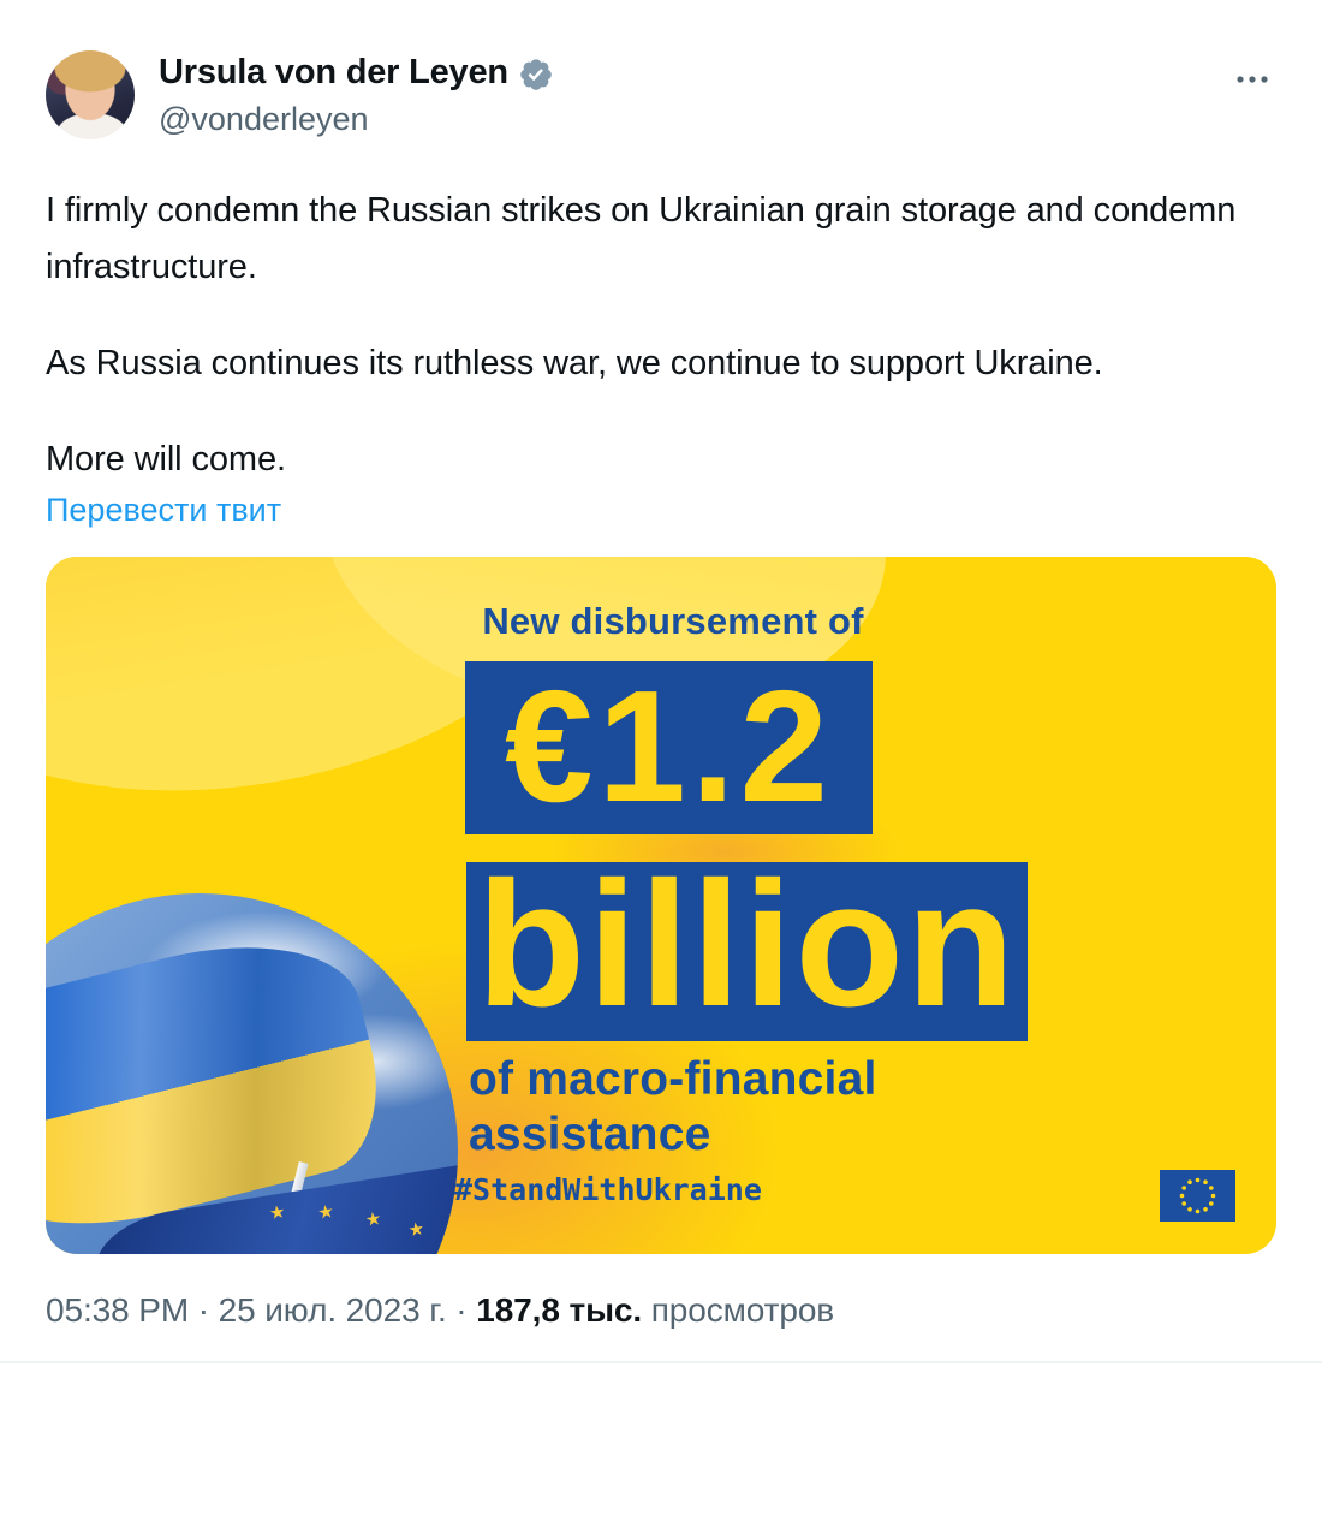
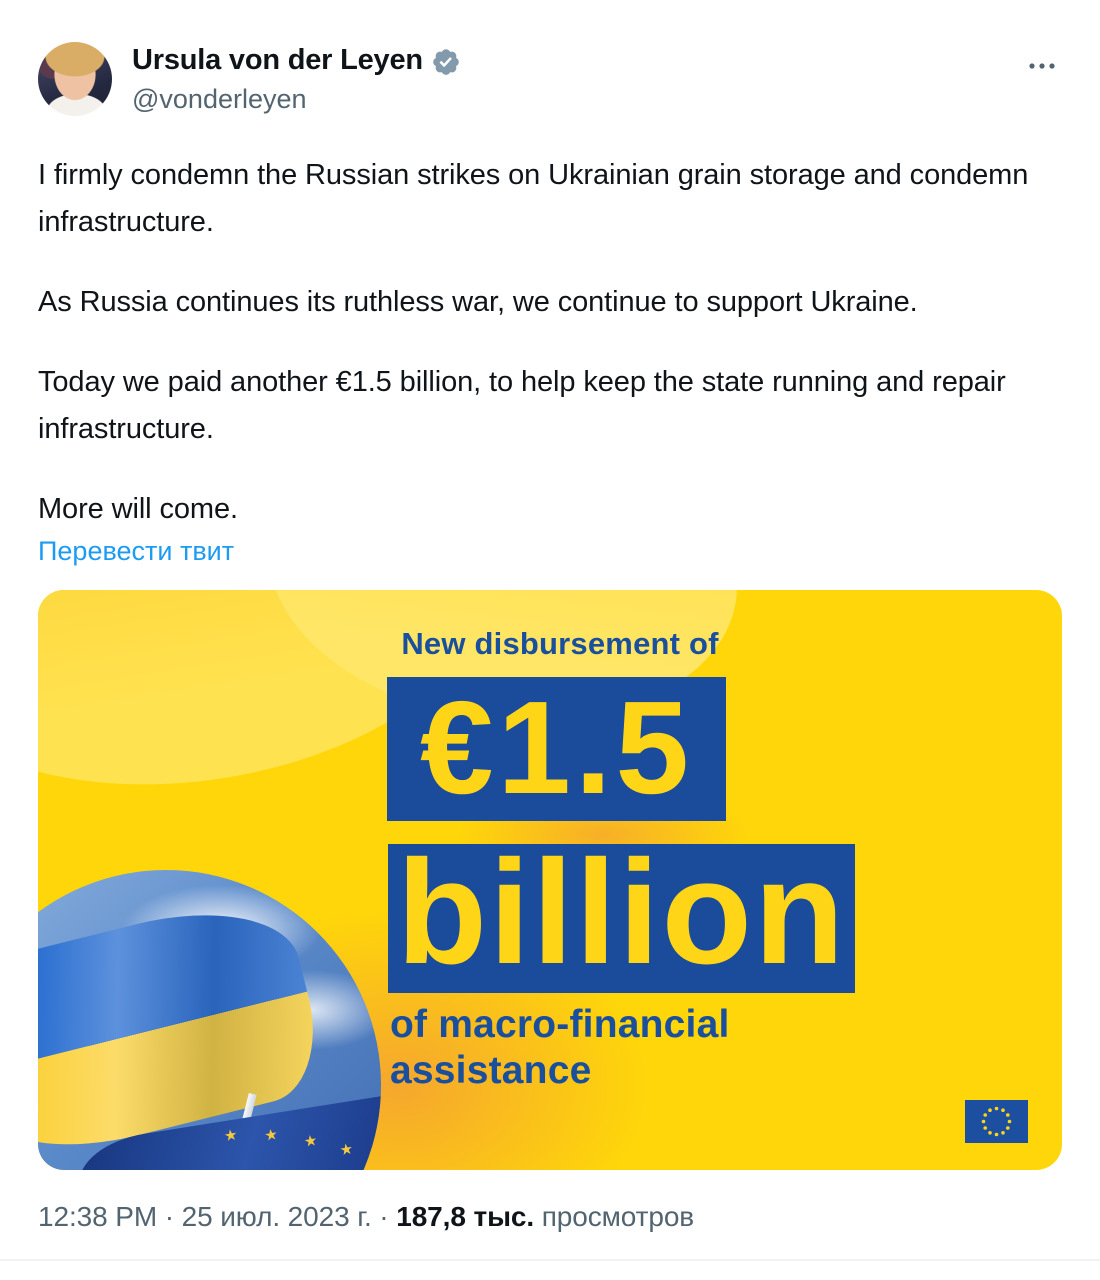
  Ursula von der Leyen
  @vonderleyen
  I firmly condemn the Russian strikes on Ukrainian grain storage and condemn infrastructure.
  As Russia continues its ruthless war, we continue to support Ukraine.
+ Today we paid another €1.5 billion, to help keep the state running and repair infrastructure.
  More will come.
  Перевести твит
  New disbursement of
- €1.2
+ €1.5
  billion
  of macro-financial
  assistance
- #StandWithUkraine
- 05:38 PM · 25 июл. 2023 г. · 187,8 тыс. просмотров
+ 12:38 PM · 25 июл. 2023 г. · 187,8 тыс. просмотров
